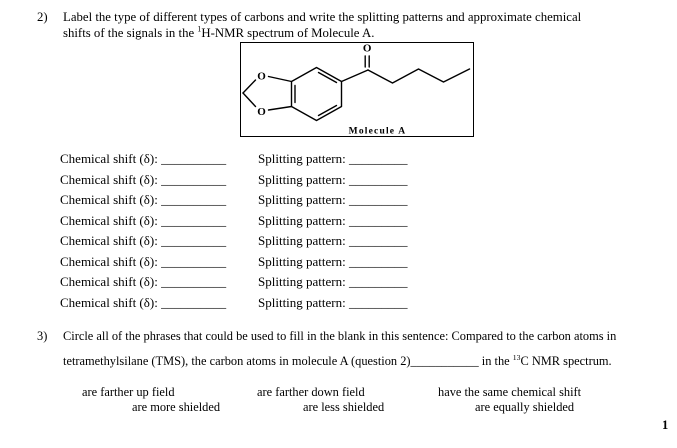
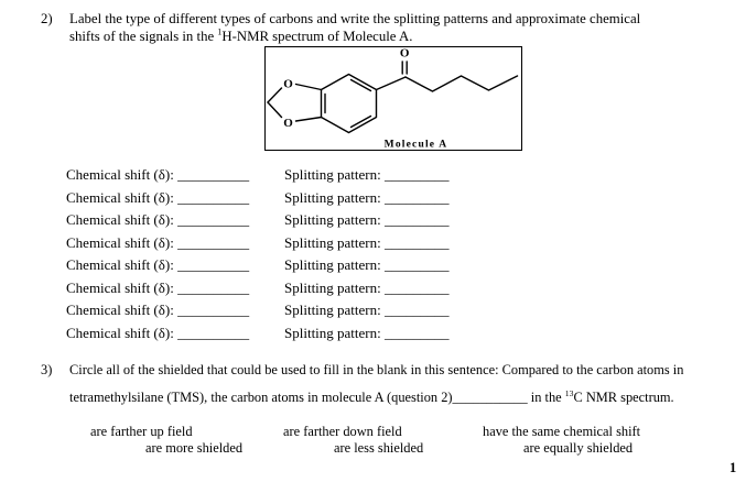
  2)
  Label the type of different types of carbons and write the splitting patterns and approximate chemical
  shifts of the signals in the 1H-NMR spectrum of Molecule A.
  O
  O
  O
  Molecule A
  Chemical shift (δ): __________ Splitting pattern: _________
  Chemical shift (δ): __________ Splitting pattern: _________
  Chemical shift (δ): __________ Splitting pattern: _________
  Chemical shift (δ): __________ Splitting pattern: _________
  Chemical shift (δ): __________ Splitting pattern: _________
  Chemical shift (δ): __________ Splitting pattern: _________
  Chemical shift (δ): __________ Splitting pattern: _________
  Chemical shift (δ): __________ Splitting pattern: _________
  3)
- Circle all of the phrases that could be used to fill in the blank in this sentence: Compared to the carbon atoms in
+ Circle all of the shielded that could be used to fill in the blank in this sentence: Compared to the carbon atoms in
  tetramethylsilane (TMS), the carbon atoms in molecule A (question 2)___________ in the 13C NMR spectrum.
  are farther up field
  are farther down field
  have the same chemical shift
  are more shielded
  are less shielded
  are equally shielded
  1
